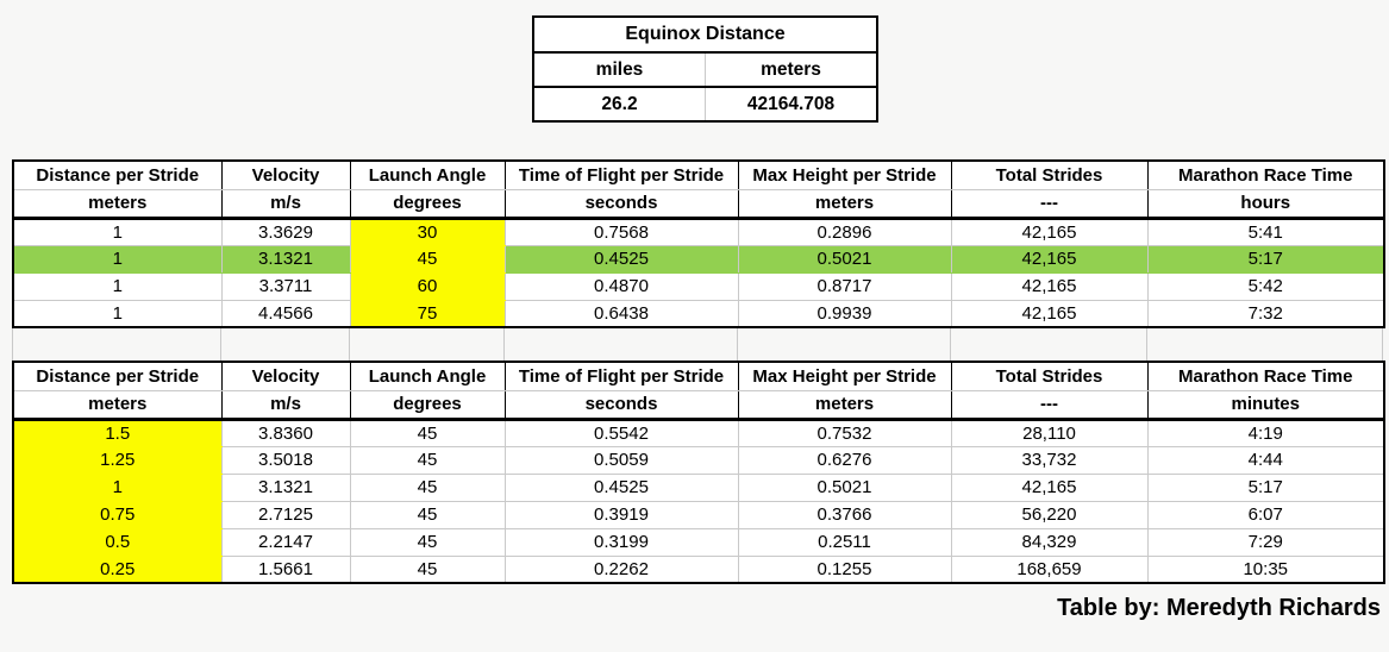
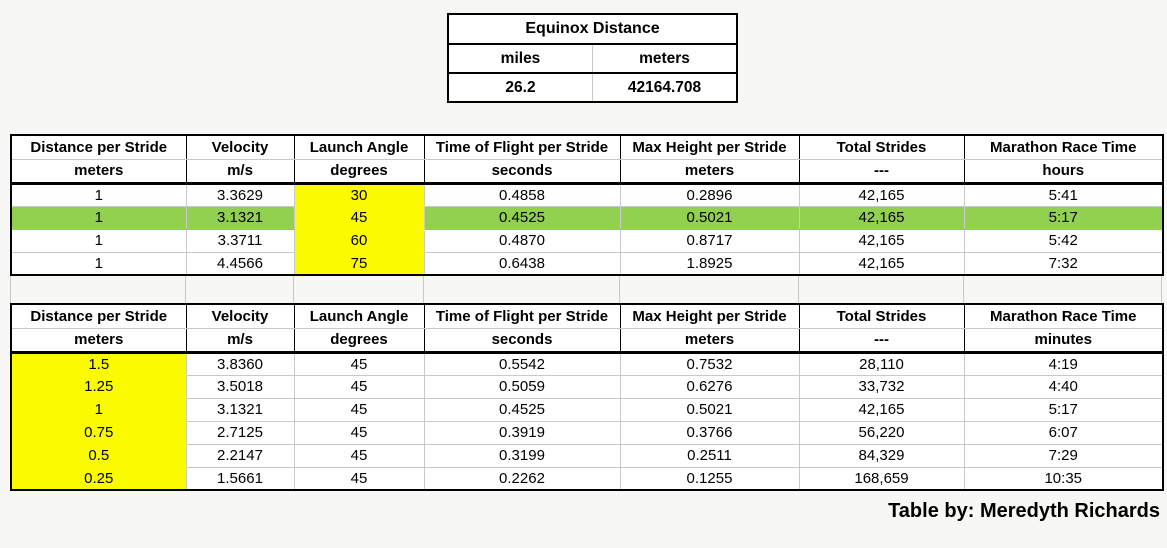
  Equinox Distance
  miles	meters
  26.2	42164.708
  Distance per Stride	Velocity	Launch Angle	Time of Flight per Stride	Max Height per Stride	Total Strides	Marathon Race Time
  meters	m/s	degrees	seconds	meters	---	hours
- 1	3.3629	30	0.7568	0.2896	42,165	5:41
+ 1	3.3629	30	0.4858	0.2896	42,165	5:41
  1	3.1321	45	0.4525	0.5021	42,165	5:17
  1	3.3711	60	0.4870	0.8717	42,165	5:42
- 1	4.4566	75	0.6438	0.9939	42,165	7:32
+ 1	4.4566	75	0.6438	1.8925	42,165	7:32
  Distance per Stride	Velocity	Launch Angle	Time of Flight per Stride	Max Height per Stride	Total Strides	Marathon Race Time
  meters	m/s	degrees	seconds	meters	---	minutes
  1.5	3.8360	45	0.5542	0.7532	28,110	4:19
- 1.25	3.5018	45	0.5059	0.6276	33,732	4:44
+ 1.25	3.5018	45	0.5059	0.6276	33,732	4:40
  1	3.1321	45	0.4525	0.5021	42,165	5:17
  0.75	2.7125	45	0.3919	0.3766	56,220	6:07
  0.5	2.2147	45	0.3199	0.2511	84,329	7:29
  0.25	1.5661	45	0.2262	0.1255	168,659	10:35
  Table by: Meredyth Richards
